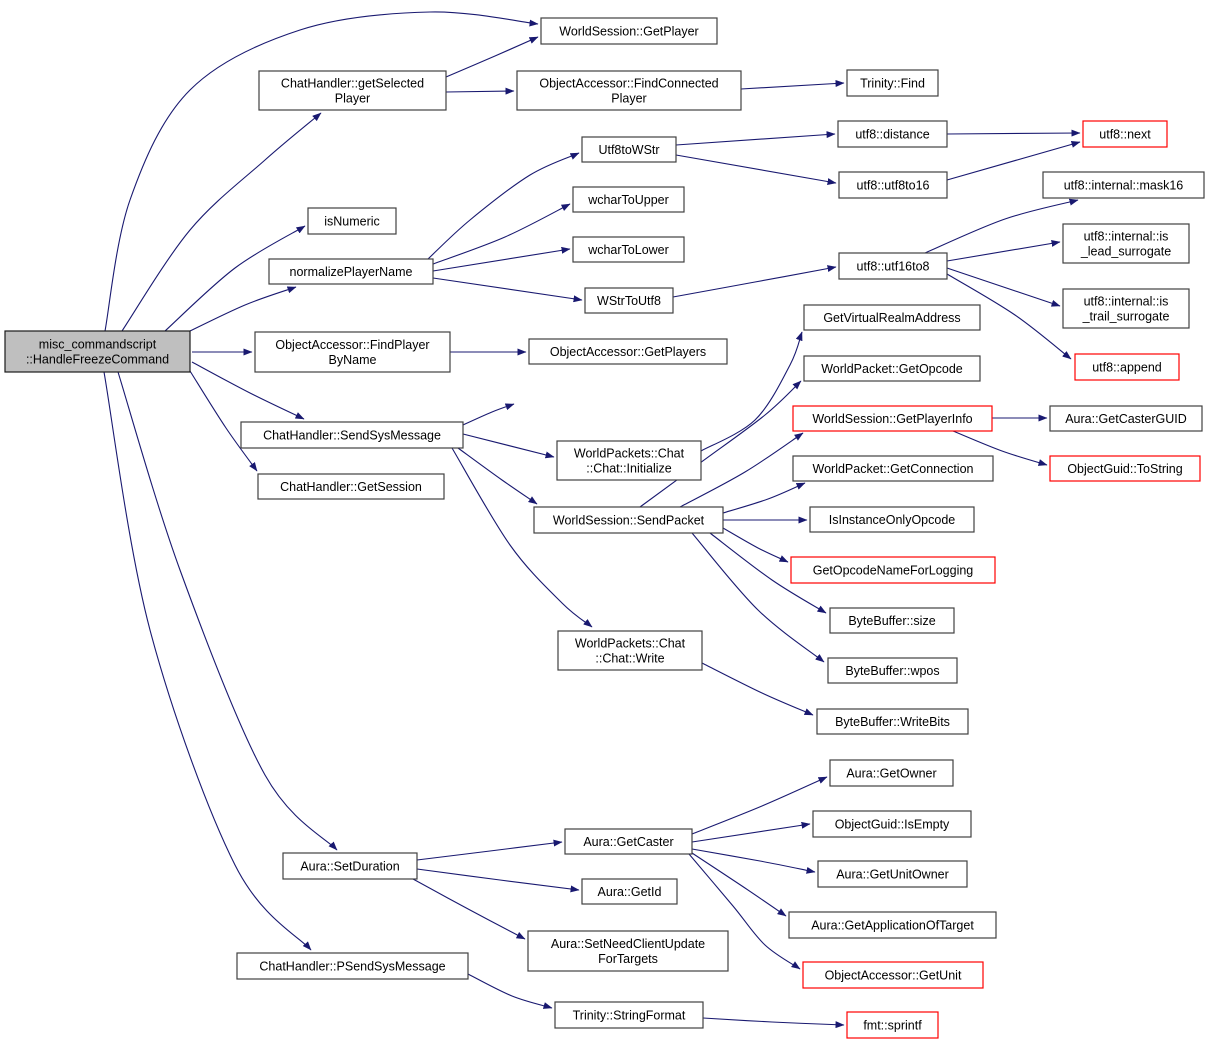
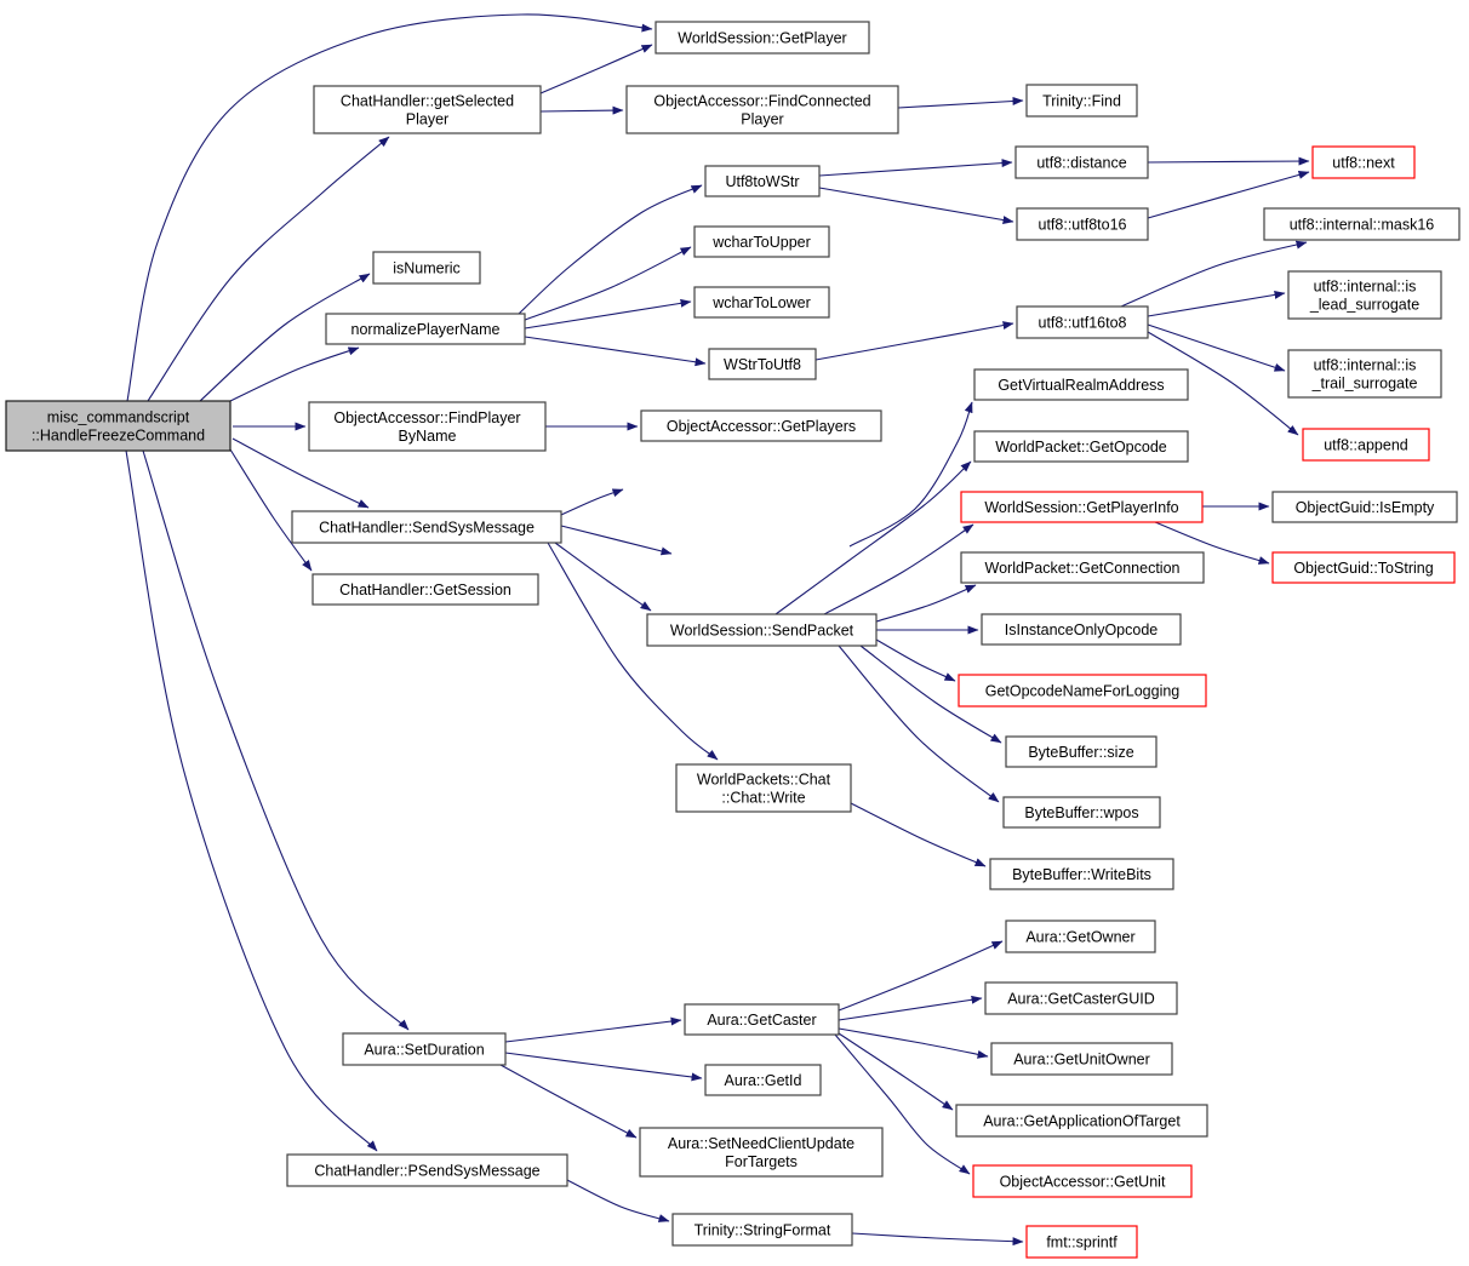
  misc_commandscript ::HandleFreezeCommand
  ChatHandler::getSelected Player
  isNumeric
  normalizePlayerName
  ObjectAccessor::FindPlayer ByName
  ChatHandler::SendSysMessage
  ChatHandler::GetSession
  Aura::SetDuration
  ChatHandler::PSendSysMessage
  WorldSession::GetPlayer
  ObjectAccessor::FindConnected Player
  Utf8toWStr
  wcharToUpper
  wcharToLower
  WStrToUtf8
  ObjectAccessor::GetPlayers
- WorldPackets::Chat ::Chat::Initialize
  WorldSession::SendPacket
  WorldPackets::Chat ::Chat::Write
  Aura::GetCaster
  Aura::GetId
  Aura::SetNeedClientUpdate ForTargets
  Trinity::StringFormat
  Trinity::Find
  utf8::distance
  utf8::utf8to16
  utf8::utf16to8
  GetVirtualRealmAddress
  WorldPacket::GetOpcode
  WorldSession::GetPlayerInfo
  WorldPacket::GetConnection
  IsInstanceOnlyOpcode
  GetOpcodeNameForLogging
  ByteBuffer::size
  ByteBuffer::wpos
  ByteBuffer::WriteBits
  Aura::GetOwner
- ObjectGuid::IsEmpty
+ Aura::GetCasterGUID
  Aura::GetUnitOwner
  Aura::GetApplicationOfTarget
  ObjectAccessor::GetUnit
  fmt::sprintf
  utf8::next
  utf8::internal::mask16
  utf8::internal::is _lead_surrogate
  utf8::internal::is _trail_surrogate
  utf8::append
- Aura::GetCasterGUID
+ ObjectGuid::IsEmpty
  ObjectGuid::ToString
